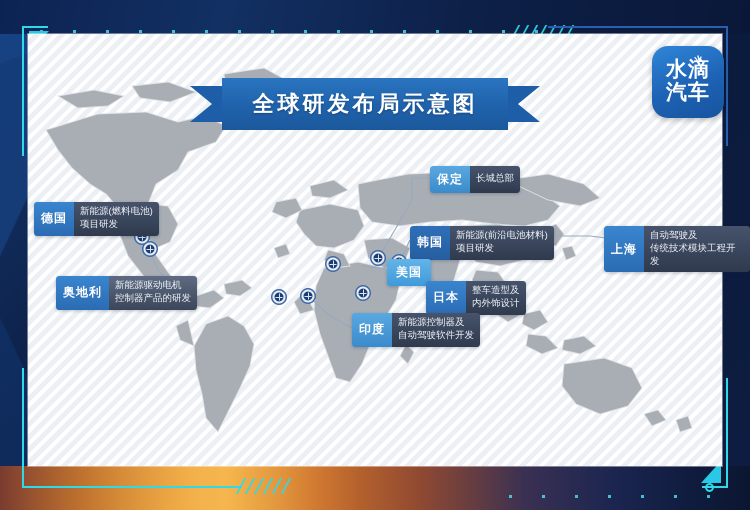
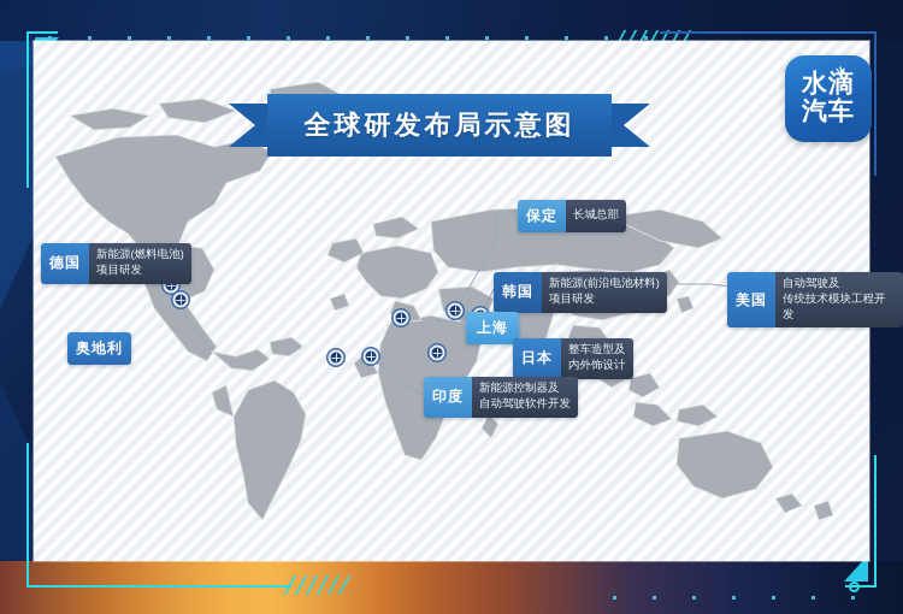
  全球研发布局示意图
  水滴
  汽车
  德国
  新能源(燃料电池)
  项目研发
  奥地利
- 新能源驱动电机
- 控制器产品的研发
  保定
  长城总部
  韩国
  新能源(前沿电池材料)
  项目研发
- 美国
+ 上海
  日本
  整车造型及
  内外饰设计
  印度
  新能源控制器及
  自动驾驶软件开发
- 上海
+ 美国
  自动驾驶及
  传统技术模块工程开发
